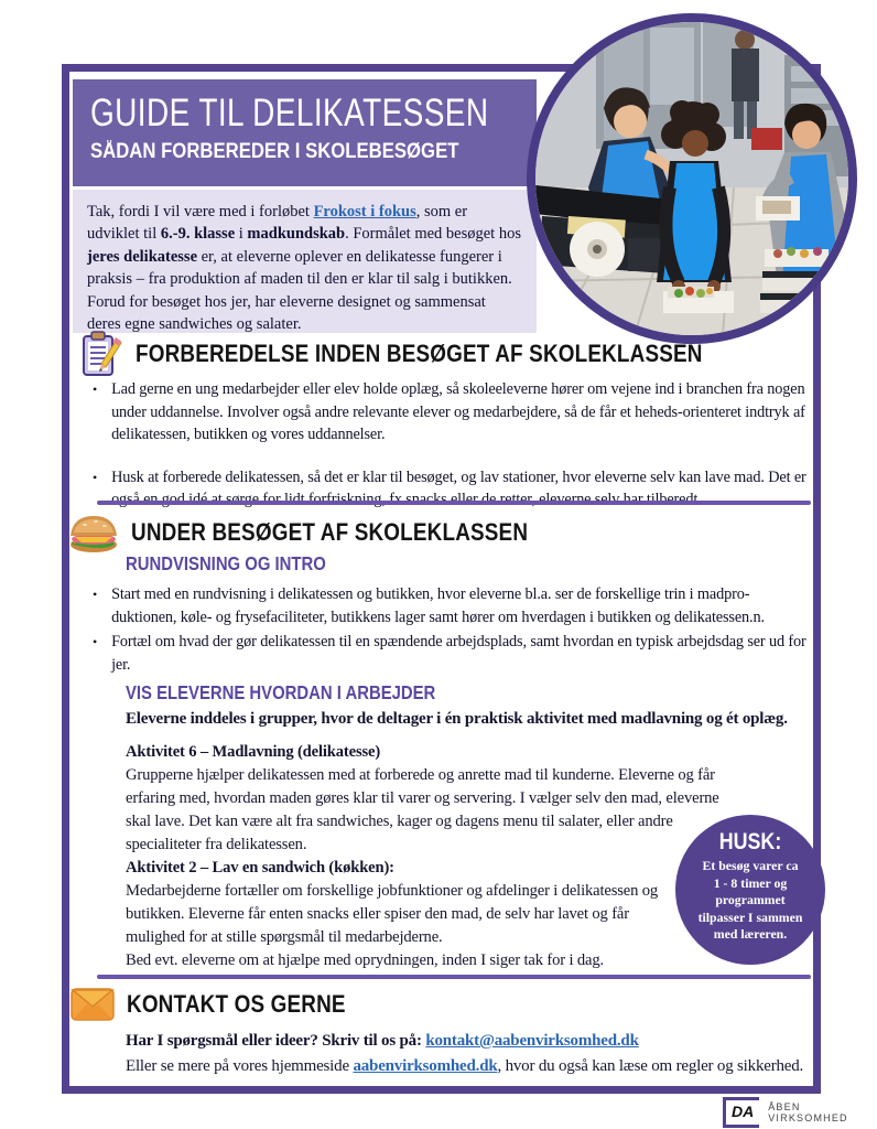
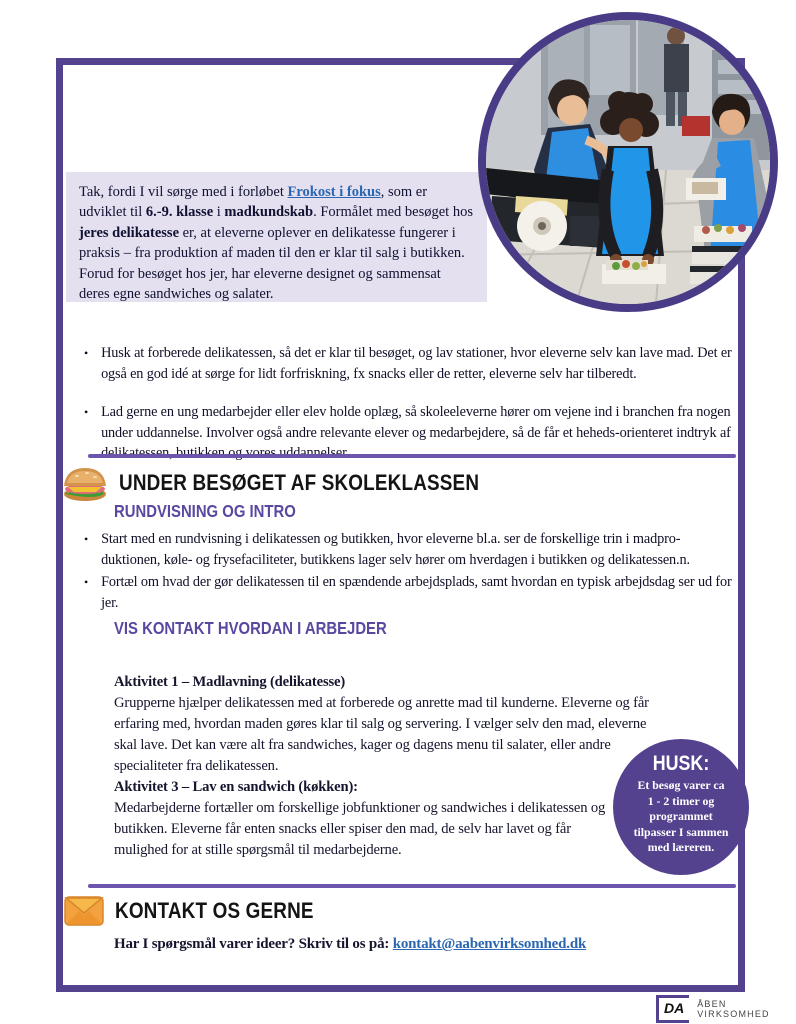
- GUIDE TIL DELIKATESSEN
- SÅDAN FORBEREDER I SKOLEBESØGET
- Tak, fordi I vil være med i forløbet Frokost i fokus, som er udviklet til 6.-9. klasse i madkundskab. Formålet med besøget hos jeres delikatesse er, at eleverne oplever en delikatesse fungerer i praksis – fra produktion af maden til den er klar til salg i butikken. Forud for besøget hos jer, har eleverne designet og sammensat deres egne sandwiches og salater.
+ Tak, fordi I vil sørge med i forløbet Frokost i fokus, som er udviklet til 6.-9. klasse i madkundskab. Formålet med besøget hos jeres delikatesse er, at eleverne oplever en delikatesse fungerer i praksis – fra produktion af maden til den er klar til salg i butikken. Forud for besøget hos jer, har eleverne designet og sammensat deres egne sandwiches og salater.
- FORBEREDELSE INDEN BESØGET AF SKOLEKLASSEN
  •
- Lad gerne en ung medarbejder eller elev holde oplæg, så skoleeleverne hører om vejene ind i branchen fra nogen under uddannelse. Involver også andre relevante elever og medarbejdere, så de får et heheds-orienteret indtryk af delikatessen, butikken og vores uddannelser.
+ Husk at forberede delikatessen, så det er klar til besøget, og lav stationer, hvor eleverne selv kan lave mad. Det er også en god idé at sørge for lidt forfriskning, fx snacks eller de retter, eleverne selv har tilberedt.
  •
- Husk at forberede delikatessen, så det er klar til besøget, og lav stationer, hvor eleverne selv kan lave mad. Det er også en god idé at sørge for lidt forfriskning, fx snacks eller de retter, eleverne selv har tilberedt.
+ Lad gerne en ung medarbejder eller elev holde oplæg, så skoleeleverne hører om vejene ind i branchen fra nogen under uddannelse. Involver også andre relevante elever og medarbejdere, så de får et heheds-orienteret indtryk af delikatessen, butikken og vores uddannelser.
  UNDER BESØGET AF SKOLEKLASSEN
  RUNDVISNING OG INTRO
  •
- Start med en rundvisning i delikatessen og butikken, hvor eleverne bl.a. ser de forskellige trin i madpro-duktionen, køle- og frysefaciliteter, butikkens lager samt hører om hverdagen i butikken og delikatessen.n.
+ Start med en rundvisning i delikatessen og butikken, hvor eleverne bl.a. ser de forskellige trin i madpro-duktionen, køle- og frysefaciliteter, butikkens lager selv hører om hverdagen i butikken og delikatessen.n.
  •
  Fortæl om hvad der gør delikatessen til en spændende arbejdsplads, samt hvordan en typisk arbejdsdag ser ud for jer.
- VIS ELEVERNE HVORDAN I ARBEJDER
+ VIS KONTAKT HVORDAN I ARBEJDER
- Eleverne inddeles i grupper, hvor de deltager i én praktisk aktivitet med madlavning og ét oplæg.
- Aktivitet 6 – Madlavning (delikatesse)
+ Aktivitet 1 – Madlavning (delikatesse)
- Grupperne hjælper delikatessen med at forberede og anrette mad til kunderne. Eleverne og får erfaring med, hvordan maden gøres klar til varer og servering. I vælger selv den mad, eleverne skal lave. Det kan være alt fra sandwiches, kager og dagens menu til salater, eller andre specialiteter fra delikatessen.
+ Grupperne hjælper delikatessen med at forberede og anrette mad til kunderne. Eleverne og får erfaring med, hvordan maden gøres klar til salg og servering. I vælger selv den mad, eleverne skal lave. Det kan være alt fra sandwiches, kager og dagens menu til salater, eller andre specialiteter fra delikatessen.
- Aktivitet 2 – Lav en sandwich (køkken):
+ Aktivitet 3 – Lav en sandwich (køkken):
- Medarbejderne fortæller om forskellige jobfunktioner og afdelinger i delikatessen og butikken. Eleverne får enten snacks eller spiser den mad, de selv har lavet og får mulighed for at stille spørgsmål til medarbejderne.
+ Medarbejderne fortæller om forskellige jobfunktioner og sandwiches i delikatessen og butikken. Eleverne får enten snacks eller spiser den mad, de selv har lavet og får mulighed for at stille spørgsmål til medarbejderne.
- Bed evt. eleverne om at hjælpe med oprydningen, inden I siger tak for i dag.
  HUSK:
  Et besøg varer ca
- 1 - 8 timer og
+ 1 - 2 timer og
  programmet
  tilpasser I sammen
  med læreren.
  KONTAKT OS GERNE
- Har I spørgsmål eller ideer? Skriv til os på: kontakt@aabenvirksomhed.dk
+ Har I spørgsmål varer ideer? Skriv til os på: kontakt@aabenvirksomhed.dk
- Eller se mere på vores hjemmeside aabenvirksomhed.dk, hvor du også kan læse om regler og sikkerhed.
  DA
  ÅBEN VIRKSOMHED
